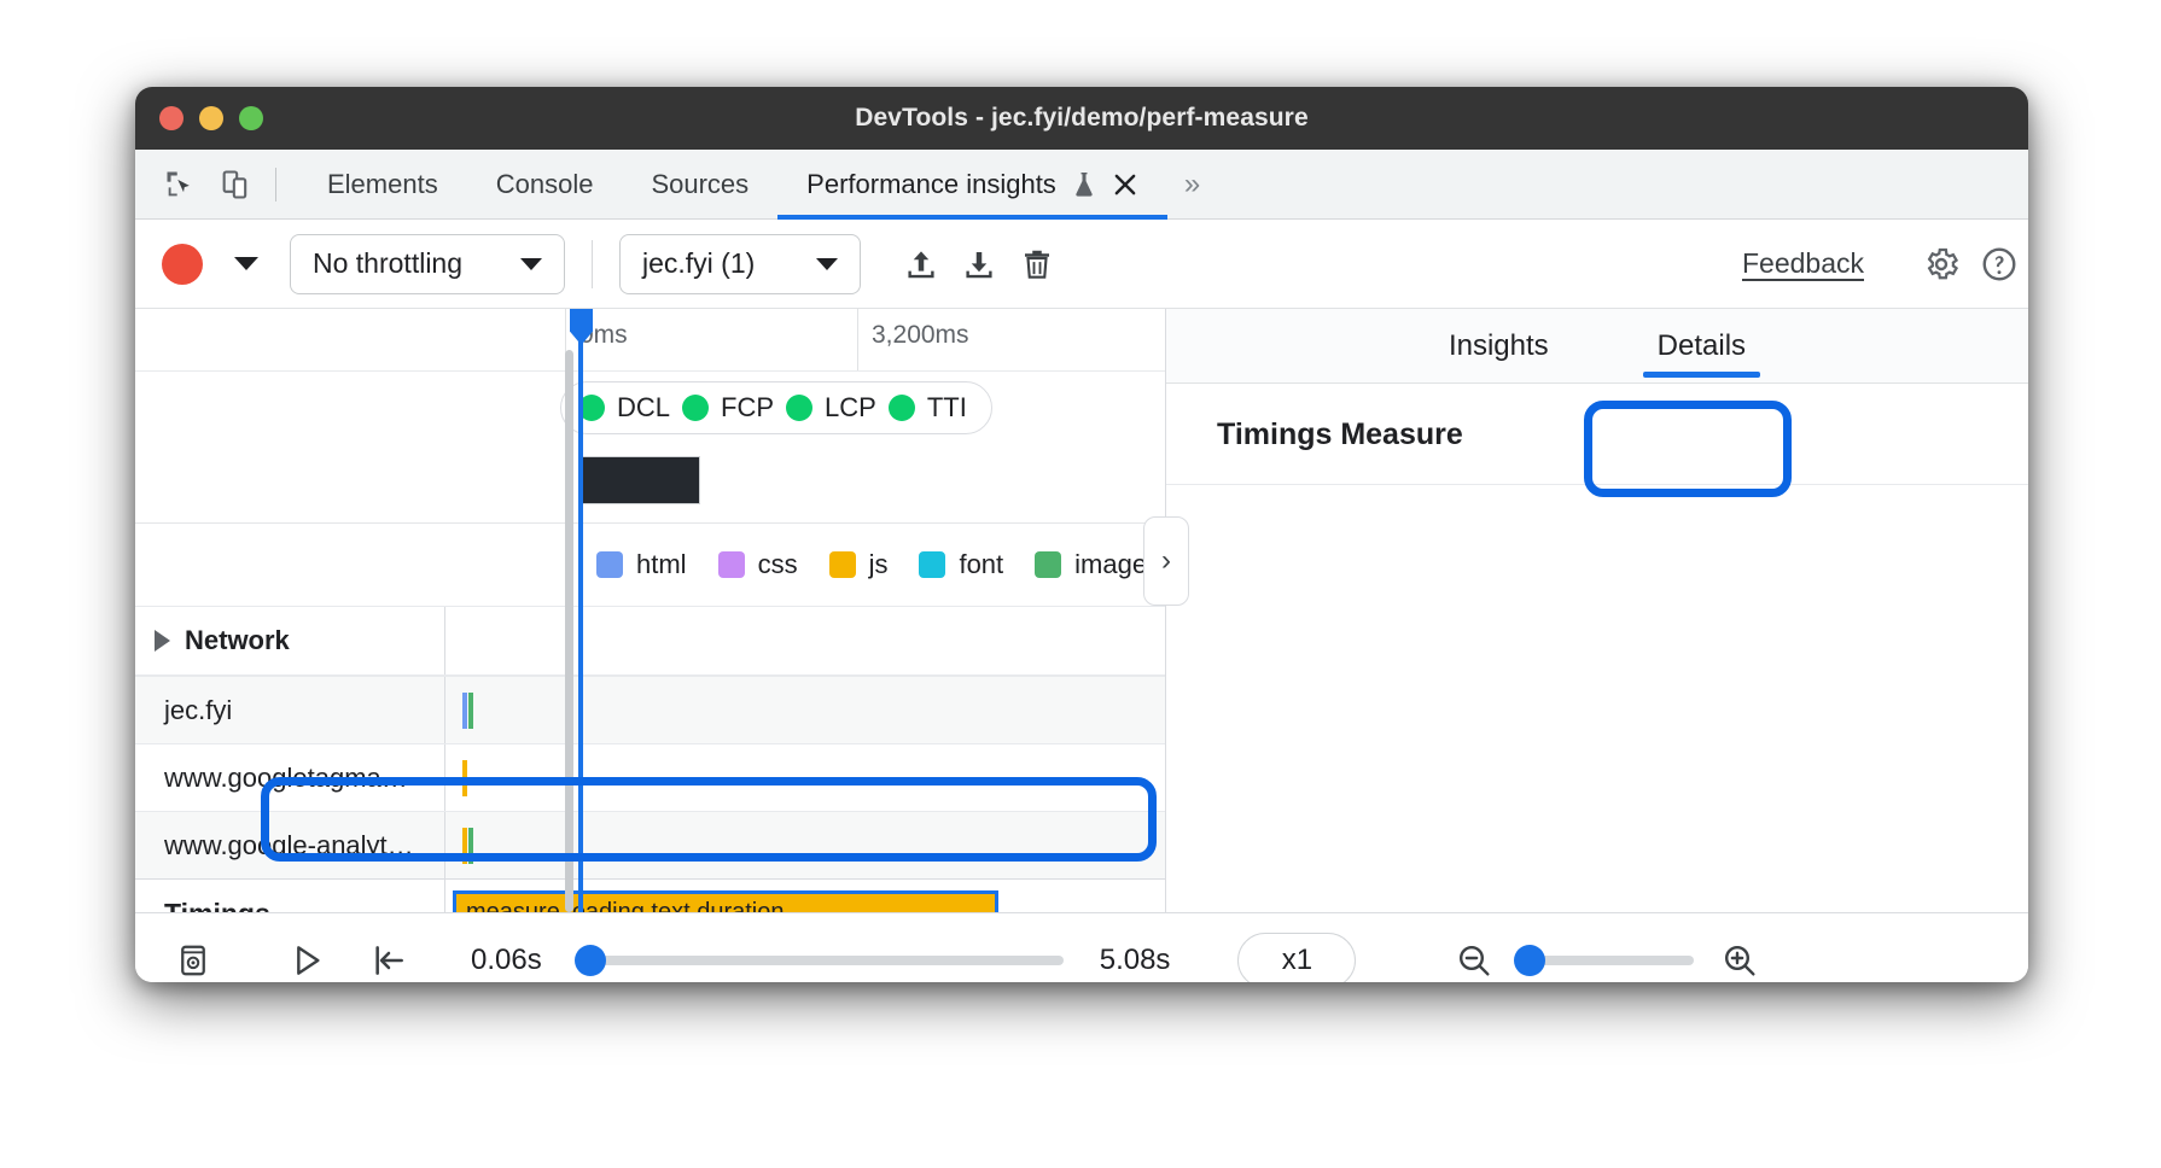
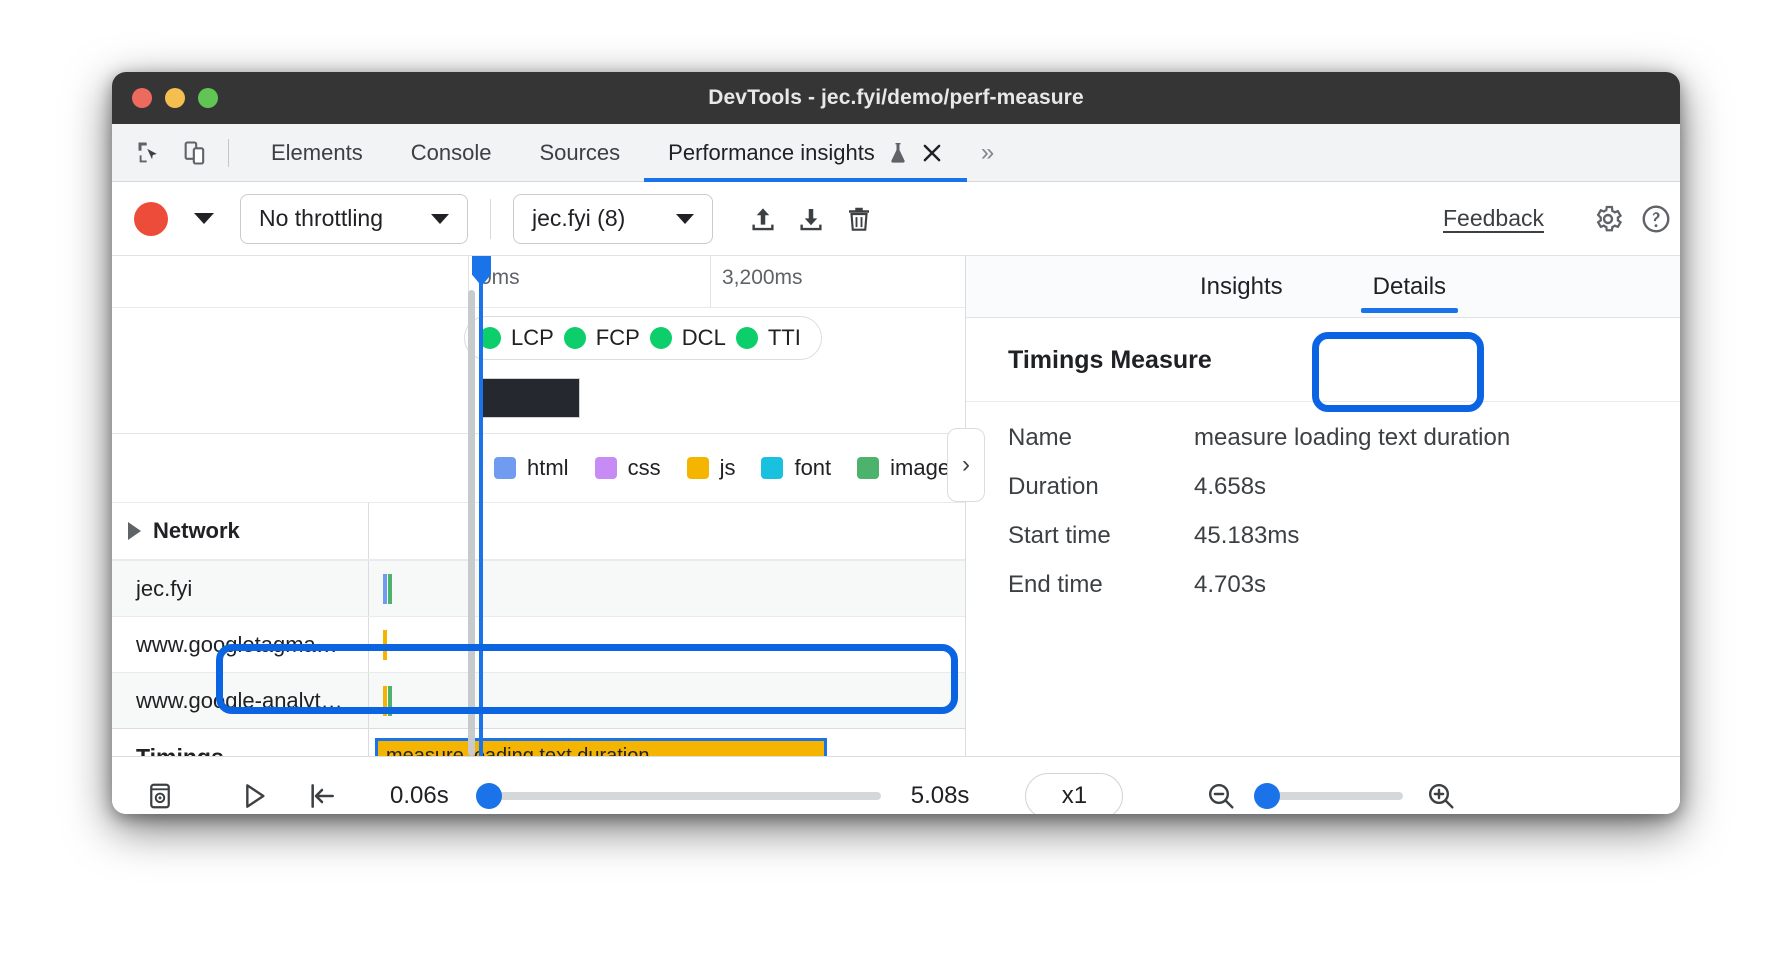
  DevTools - jec.fyi/demo/perf-measure
  Elements
  Console
  Sources
  Performance insights
  »
  No throttling
- jec.fyi (1)
+ jec.fyi (8)
  Feedback
  3,200ms
- DCL
+ LCP
  FCP
- LCP
+ DCL
  TTI
  html
  css
  js
  font
  image
  Network
  jec.fyi
  www.googletagma…
  www.google-analyt…
  ›
  Insights
  Details
  Timings Measure
+ Name
+ measure loading text duration
+ Duration
+ 4.658s
+ Start time
+ 45.183ms
+ End time
+ 4.703s
  0.06s
  5.08s
  x1
